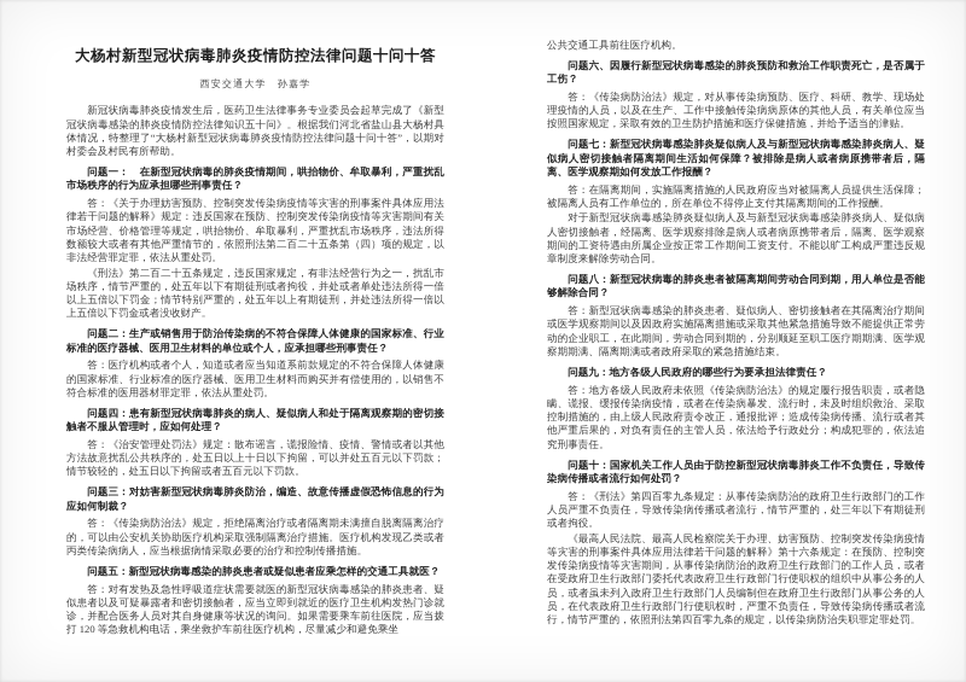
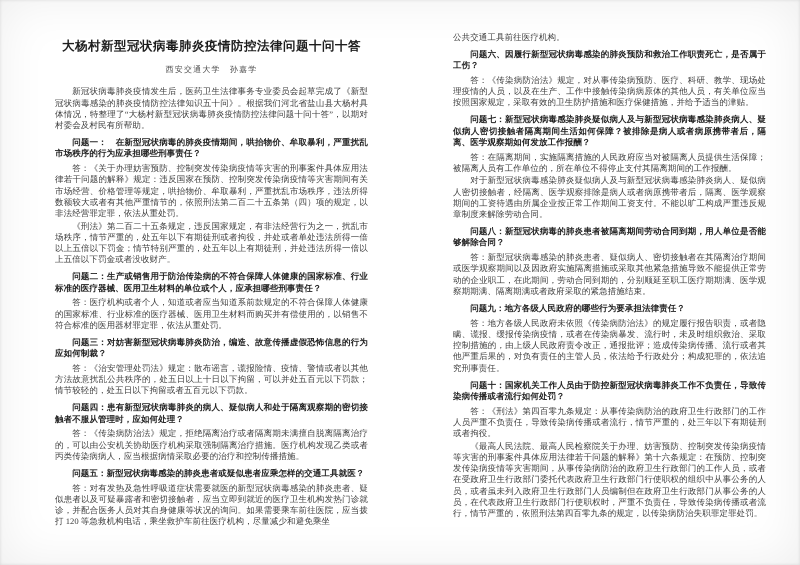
  大杨村新型冠状病毒肺炎疫情防控法律问题十问十答
  西安交通大学 孙嘉学
  新冠状病毒肺炎疫情发生后，医药卫生法律事务专业委员会起草完成了《新型冠状病毒感染的肺炎疫情防控法律知识五十问》。根据我们河北省盐山县大杨村具体情况，特整理了“大杨村新型冠状病毒肺炎疫情防控法律问题十问十答”，以期对村委会及村民有所帮助。
  问题一： 在新型冠状病毒的肺炎疫情期间，哄抬物价、牟取暴利，严重扰乱市场秩序的行为应承担哪些刑事责任？
  答：《关于办理妨害预防、控制突发传染病疫情等灾害的刑事案件具体应用法律若干问题的解释》规定：违反国家在预防、控制突发传染病疫情等灾害期间有关市场经营、价格管理等规定，哄抬物价、牟取暴利，严重扰乱市场秩序，违法所得数额较大或者有其他严重情节的，依照刑法第二百二十五条第（四）项的规定，以非法经营罪定罪，依法从重处罚。
  《刑法》第二百二十五条规定，违反国家规定，有非法经营行为之一，扰乱市场秩序，情节严重的，处五年以下有期徒刑或者拘役，并处或者单处违法所得一倍以上五倍以下罚金；情节特别严重的，处五年以上有期徒刑，并处违法所得一倍以上五倍以下罚金或者没收财产。
  问题二：生产或销售用于防治传染病的不符合保障人体健康的国家标准、行业标准的医疗器械、医用卫生材料的单位或个人，应承担哪些刑事责任？
  答：医疗机构或者个人，知道或者应当知道系前款规定的不符合保障人体健康的国家标准、行业标准的医疗器械、医用卫生材料而购买并有偿使用的，以销售不符合标准的医用器材罪定罪，依法从重处罚。
- 问题四：患有新型冠状病毒肺炎的病人、疑似病人和处于隔离观察期的密切接触者不服从管理时，应如何处理？
+ 问题三：对妨害新型冠状病毒肺炎防治，编造、故意传播虚假恐怖信息的行为应如何制裁？
  答：《治安管理处罚法》规定：散布谣言，谎报险情、疫情、警情或者以其他方法故意扰乱公共秩序的，处五日以上十日以下拘留，可以并处五百元以下罚款；情节较轻的，处五日以下拘留或者五百元以下罚款。
- 问题三：对妨害新型冠状病毒肺炎防治，编造、故意传播虚假恐怖信息的行为应如何制裁？
+ 问题四：患有新型冠状病毒肺炎的病人、疑似病人和处于隔离观察期的密切接触者不服从管理时，应如何处理？
  答：《传染病防治法》规定，拒绝隔离治疗或者隔离期未满擅自脱离隔离治疗的，可以由公安机关协助医疗机构采取强制隔离治疗措施。医疗机构发现乙类或者丙类传染病病人，应当根据病情采取必要的治疗和控制传播措施。
  问题五：新型冠状病毒感染的肺炎患者或疑似患者应乘怎样的交通工具就医？
  答：对有发热及急性呼吸道症状需要就医的新型冠状病毒感染的肺炎患者、疑似患者以及可疑暴露者和密切接触者，应当立即到就近的医疗卫生机构发热门诊就诊，并配合医务人员对其自身健康等状况的询问。如果需要乘车前往医院，应当拨打 120 等急救机构电话，乘坐救护车前往医疗机构，尽量减少和避免乘坐
  公共交通工具前往医疗机构。
  问题六、因履行新型冠状病毒感染的肺炎预防和救治工作职责死亡，是否属于工伤？
  答：《传染病防治法》规定，对从事传染病预防、医疗、科研、教学、现场处理疫情的人员，以及在生产、工作中接触传染病病原体的其他人员，有关单位应当按照国家规定，采取有效的卫生防护措施和医疗保健措施，并给予适当的津贴。
  问题七：新型冠状病毒感染肺炎疑似病人及与新型冠状病毒感染肺炎病人、疑似病人密切接触者隔离期间生活如何保障？被排除是病人或者病原携带者后，隔离、医学观察期如何发放工作报酬？
  答：在隔离期间，实施隔离措施的人民政府应当对被隔离人员提供生活保障；被隔离人员有工作单位的，所在单位不得停止支付其隔离期间的工作报酬。
  对于新型冠状病毒感染肺炎疑似病人及与新型冠状病毒感染肺炎病人、疑似病人密切接触者，经隔离、医学观察排除是病人或者病原携带者后，隔离、医学观察期间的工资待遇由所属企业按正常工作期间工资支付。不能以旷工构成严重违反规章制度来解除劳动合同。
  问题八：新型冠状病毒的肺炎患者被隔离期间劳动合同到期，用人单位是否能够解除合同？
  答：新型冠状病毒感染的肺炎患者、疑似病人、密切接触者在其隔离治疗期间或医学观察期间以及因政府实施隔离措施或采取其他紧急措施导致不能提供正常劳动的企业职工，在此期间，劳动合同到期的，分别顺延至职工医疗期期满、医学观察期期满、隔离期满或者政府采取的紧急措施结束。
  问题九：地方各级人民政府的哪些行为要承担法律责任？
  答：地方各级人民政府未依照《传染病防治法》的规定履行报告职责，或者隐瞒、谎报、缓报传染病疫情，或者在传染病暴发、流行时，未及时组织救治、采取控制措施的，由上级人民政府责令改正，通报批评；造成传染病传播、流行或者其他严重后果的，对负有责任的主管人员，依法给予行政处分；构成犯罪的，依法追究刑事责任。
  问题十：国家机关工作人员由于防控新型冠状病毒肺炎工作不负责任，导致传染病传播或者流行如何处罚？
  答：《刑法》第四百零九条规定：从事传染病防治的政府卫生行政部门的工作人员严重不负责任，导致传染病传播或者流行，情节严重的，处三年以下有期徒刑或者拘役。
  《最高人民法院、最高人民检察院关于办理、妨害预防、控制突发传染病疫情等灾害的刑事案件具体应用法律若干问题的解释》第十六条规定：在预防、控制突发传染病疫情等灾害期间，从事传染病防治的政府卫生行政部门的工作人员，或者在受政府卫生行政部门委托代表政府卫生行政部门行使职权的组织中从事公务的人员，或者虽未列入政府卫生行政部门人员编制但在政府卫生行政部门从事公务的人员，在代表政府卫生行政部门行使职权时，严重不负责任，导致传染病传播或者流行，情节严重的，依照刑法第四百零九条的规定，以传染病防治失职罪定罪处罚。
